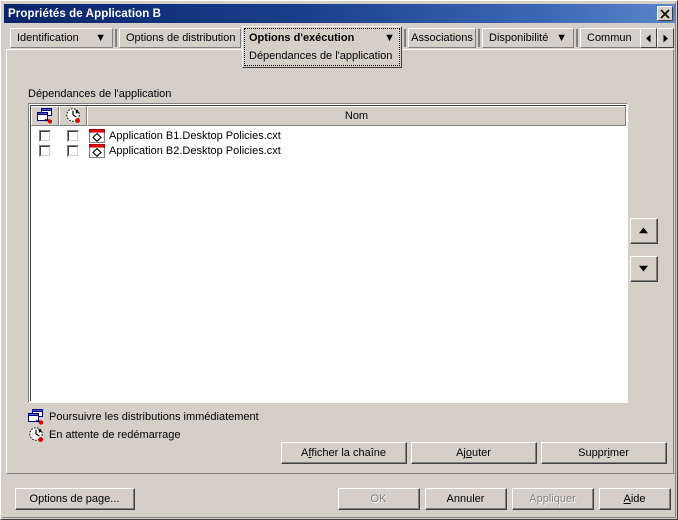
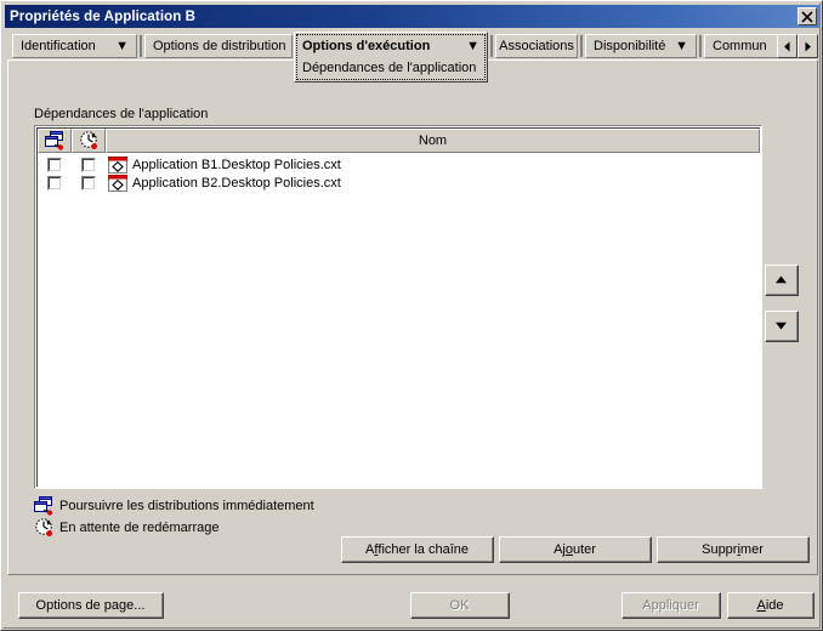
  Propriétés de Application B
  Identification
  ▼
  Options de distribution
  Options d'exécution
  ▼
  Dépendances de l'application
  Associations
  Disponibilité
  ▼
  Commun
  Dépendances de l'application
  Nom
  Application B1.Desktop Policies.cxt
  Application B2.Desktop Policies.cxt
  Poursuivre les distributions immédiatement
  En attente de redémarrage
  A
  f
  ficher la chaîne
  Aj
  o
  uter
  Suppr
  i
  mer
  Options de pa
  g
  e...
  OK
- Annuler
  Appliquer
  A
  ide
